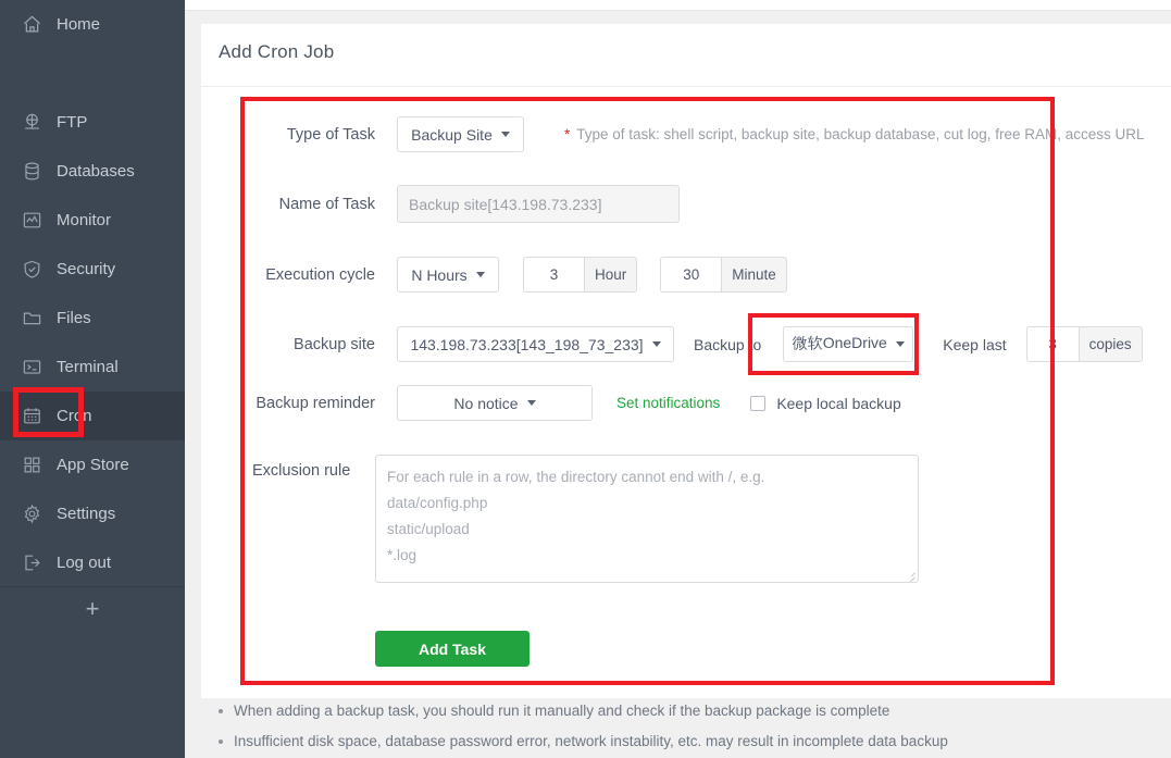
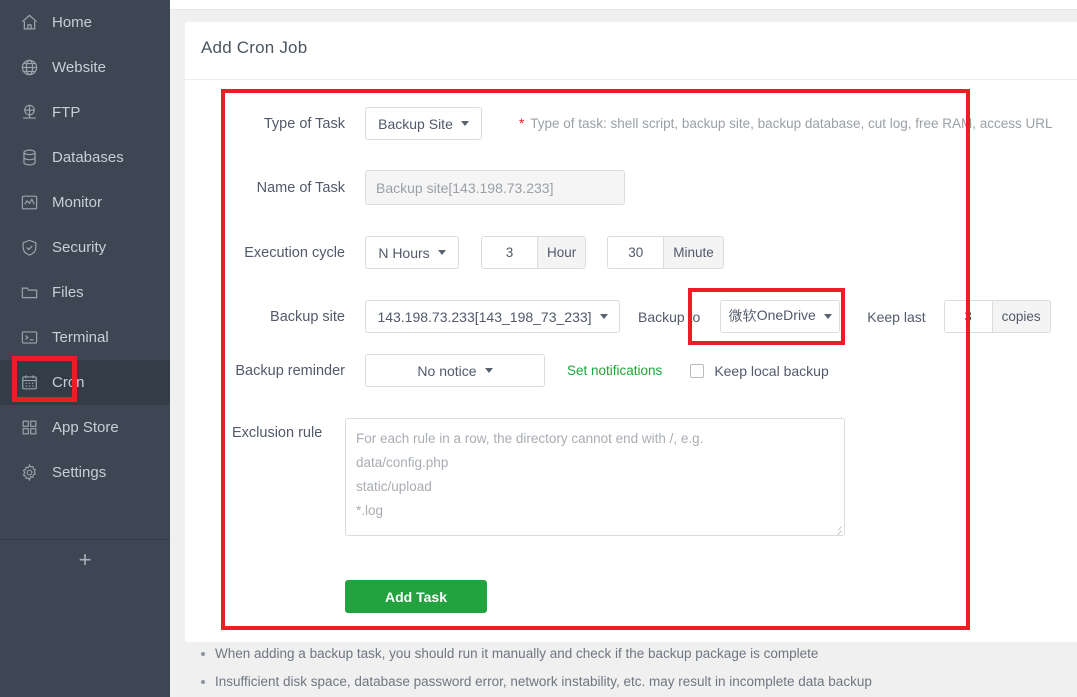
  Home
+ Website
  FTP
  Databases
  Monitor
  Security
  Files
  Terminal
  Cron
  App Store
  Settings
- Log out
  +
  Add Cron Job
  Type of Task
  Backup Site
  * Type of task: shell script, backup site, backup database, cut log, free RAM, access URL
  Name of Task
  Backup site[143.198.73.233]
  Execution cycle
  N Hours
  3
  Hour
  30
  Minute
  Backup site
  143.198.73.233[143_198_73_233]
  Backup to
  微软OneDrive
  Keep last
  3
  copies
  Backup reminder
  No notice
  Set notifications
  Keep local backup
  Exclusion rule
  For each rule in a row, the directory cannot end with /, e.g.
  data/config.php
  static/upload
  *.log
  Add Task
  When adding a backup task, you should run it manually and check if the backup package is complete
  Insufficient disk space, database password error, network instability, etc. may result in incomplete data backup
